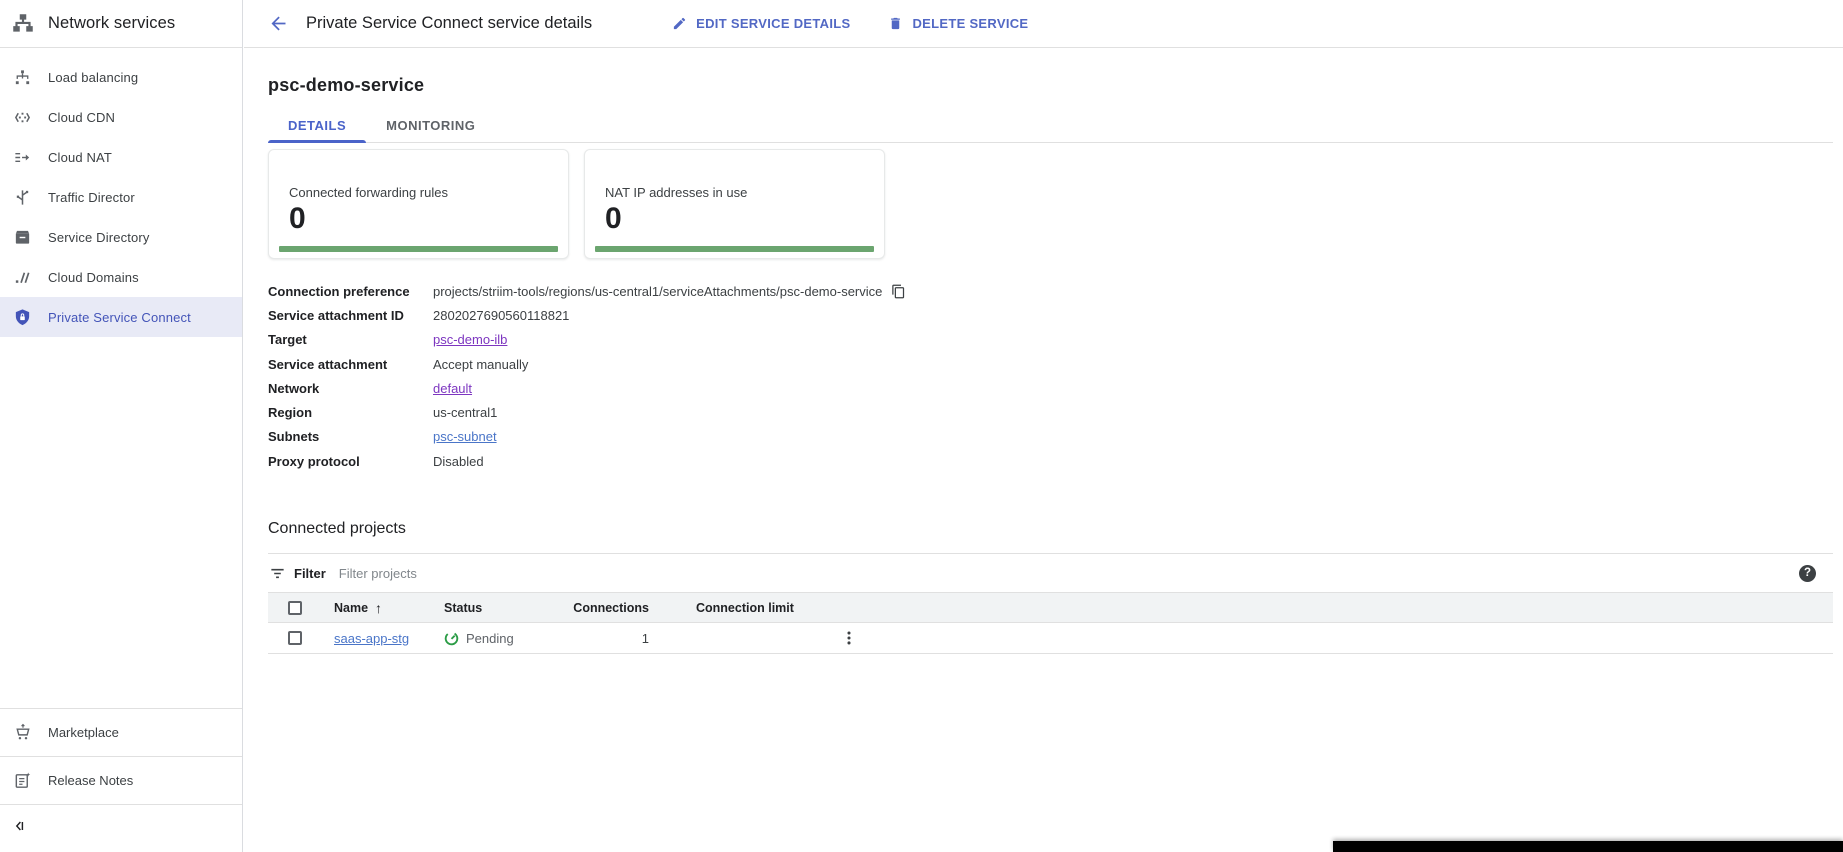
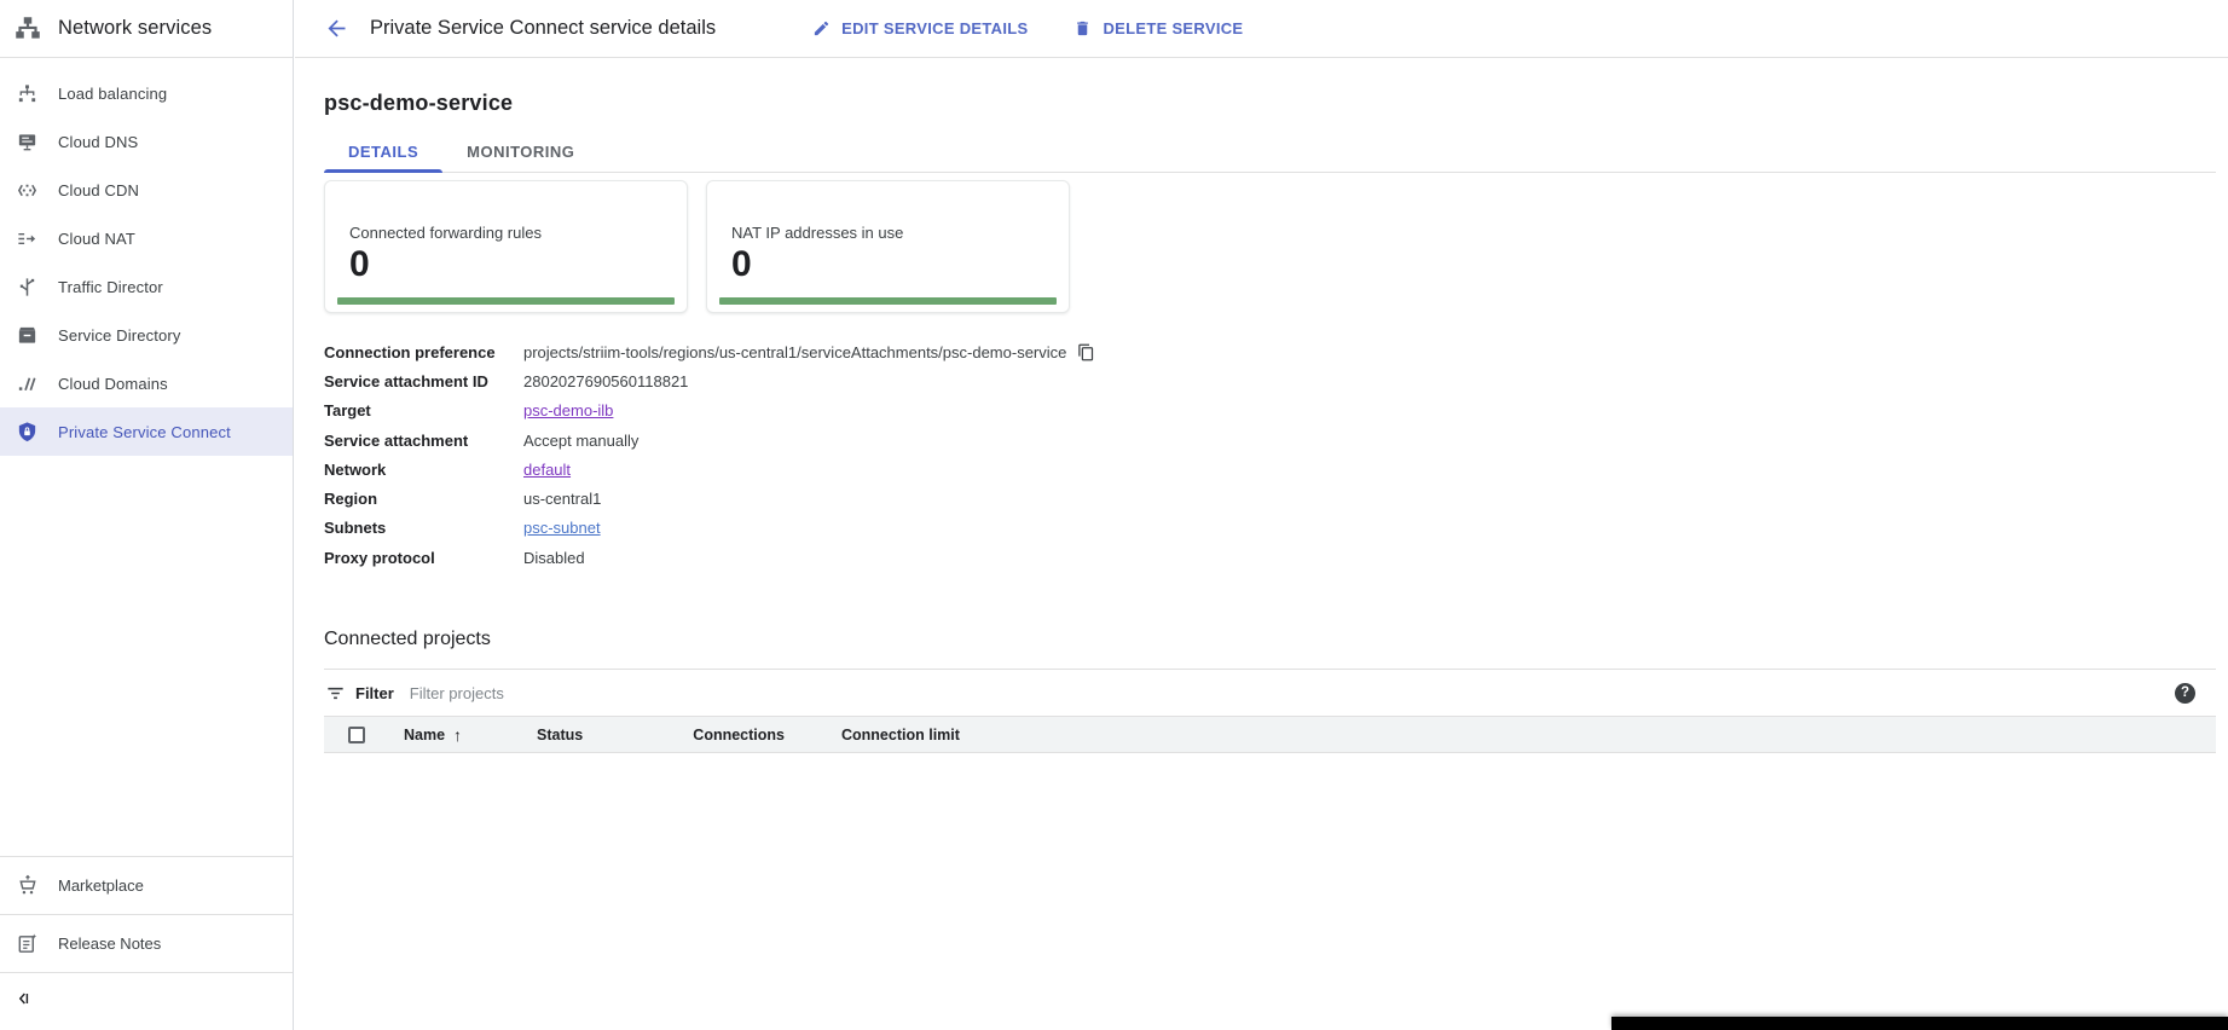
  Network services
  Load balancing
+ Cloud DNS
  Cloud CDN
  Cloud NAT
  Traffic Director
  Service Directory
  Cloud Domains
  Private Service Connect
  Marketplace
  Release Notes
  Private Service Connect service details
  EDIT SERVICE DETAILS
  DELETE SERVICE
  psc-demo-service
  DETAILS
  MONITORING
  Connected forwarding rules
  0
  NAT IP addresses in use
  0
  Connection preference
  projects/striim-tools/regions/us-central1/serviceAttachments/psc-demo-service
  Service attachment ID
  2802027690560118821
  Target
  psc-demo-ilb
  Service attachment
  Accept manually
  Network
  default
  Region
  us-central1
  Subnets
  psc-subnet
  Proxy protocol
  Disabled
  Connected projects
  Filter
  Filter projects
  ?
  Name
  ↑
  Status
  Connections
  Connection limit
- saas-app-stg
- Pending
- 1
